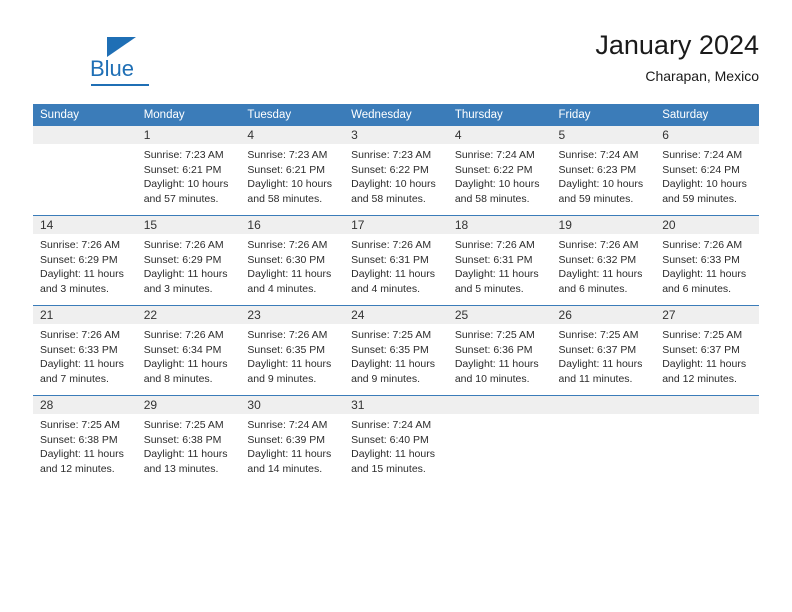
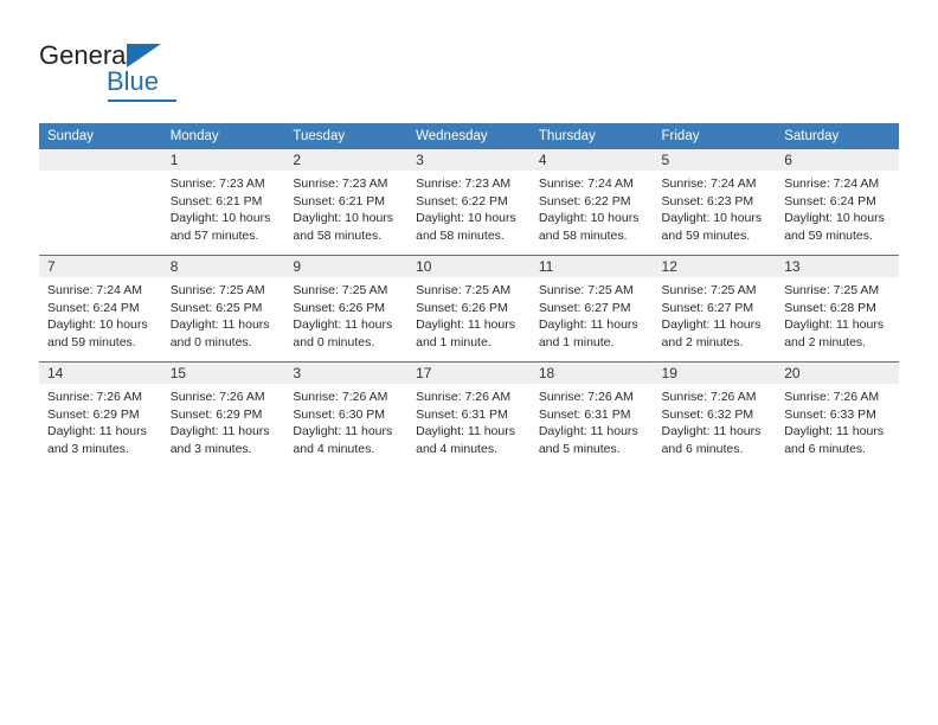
+ General
  Blue
- January 2024
- Charapan, Mexico
  Sunday	Monday	Tuesday	Wednesday	Thursday	Friday	Saturday
- 	1Sunrise: 7:23 AMSunset: 6:21 PMDaylight: 10 hours and 57 minutes.	4Sunrise: 7:23 AMSunset: 6:21 PMDaylight: 10 hours and 58 minutes.	3Sunrise: 7:23 AMSunset: 6:22 PMDaylight: 10 hours and 58 minutes.	4Sunrise: 7:24 AMSunset: 6:22 PMDaylight: 10 hours and 58 minutes.	5Sunrise: 7:24 AMSunset: 6:23 PMDaylight: 10 hours and 59 minutes.	6Sunrise: 7:24 AMSunset: 6:24 PMDaylight: 10 hours and 59 minutes.
+ 	1Sunrise: 7:23 AMSunset: 6:21 PMDaylight: 10 hours and 57 minutes.	2Sunrise: 7:23 AMSunset: 6:21 PMDaylight: 10 hours and 58 minutes.	3Sunrise: 7:23 AMSunset: 6:22 PMDaylight: 10 hours and 58 minutes.	4Sunrise: 7:24 AMSunset: 6:22 PMDaylight: 10 hours and 58 minutes.	5Sunrise: 7:24 AMSunset: 6:23 PMDaylight: 10 hours and 59 minutes.	6Sunrise: 7:24 AMSunset: 6:24 PMDaylight: 10 hours and 59 minutes.
+ 7Sunrise: 7:24 AMSunset: 6:24 PMDaylight: 10 hours and 59 minutes.	8Sunrise: 7:25 AMSunset: 6:25 PMDaylight: 11 hours and 0 minutes.	9Sunrise: 7:25 AMSunset: 6:26 PMDaylight: 11 hours and 0 minutes.	10Sunrise: 7:25 AMSunset: 6:26 PMDaylight: 11 hours and 1 minute.	11Sunrise: 7:25 AMSunset: 6:27 PMDaylight: 11 hours and 1 minute.	12Sunrise: 7:25 AMSunset: 6:27 PMDaylight: 11 hours and 2 minutes.	13Sunrise: 7:25 AMSunset: 6:28 PMDaylight: 11 hours and 2 minutes.
- 14Sunrise: 7:26 AMSunset: 6:29 PMDaylight: 11 hours and 3 minutes.	15Sunrise: 7:26 AMSunset: 6:29 PMDaylight: 11 hours and 3 minutes.	16Sunrise: 7:26 AMSunset: 6:30 PMDaylight: 11 hours and 4 minutes.	17Sunrise: 7:26 AMSunset: 6:31 PMDaylight: 11 hours and 4 minutes.	18Sunrise: 7:26 AMSunset: 6:31 PMDaylight: 11 hours and 5 minutes.	19Sunrise: 7:26 AMSunset: 6:32 PMDaylight: 11 hours and 6 minutes.	20Sunrise: 7:26 AMSunset: 6:33 PMDaylight: 11 hours and 6 minutes.
+ 14Sunrise: 7:26 AMSunset: 6:29 PMDaylight: 11 hours and 3 minutes.	15Sunrise: 7:26 AMSunset: 6:29 PMDaylight: 11 hours and 3 minutes.	3Sunrise: 7:26 AMSunset: 6:30 PMDaylight: 11 hours and 4 minutes.	17Sunrise: 7:26 AMSunset: 6:31 PMDaylight: 11 hours and 4 minutes.	18Sunrise: 7:26 AMSunset: 6:31 PMDaylight: 11 hours and 5 minutes.	19Sunrise: 7:26 AMSunset: 6:32 PMDaylight: 11 hours and 6 minutes.	20Sunrise: 7:26 AMSunset: 6:33 PMDaylight: 11 hours and 6 minutes.
- 21Sunrise: 7:26 AMSunset: 6:33 PMDaylight: 11 hours and 7 minutes.	22Sunrise: 7:26 AMSunset: 6:34 PMDaylight: 11 hours and 8 minutes.	23Sunrise: 7:26 AMSunset: 6:35 PMDaylight: 11 hours and 9 minutes.	24Sunrise: 7:25 AMSunset: 6:35 PMDaylight: 11 hours and 9 minutes.	25Sunrise: 7:25 AMSunset: 6:36 PMDaylight: 11 hours and 10 minutes.	26Sunrise: 7:25 AMSunset: 6:37 PMDaylight: 11 hours and 11 minutes.	27Sunrise: 7:25 AMSunset: 6:37 PMDaylight: 11 hours and 12 minutes.
- 28Sunrise: 7:25 AMSunset: 6:38 PMDaylight: 11 hours and 12 minutes.	29Sunrise: 7:25 AMSunset: 6:38 PMDaylight: 11 hours and 13 minutes.	30Sunrise: 7:24 AMSunset: 6:39 PMDaylight: 11 hours and 14 minutes.	31Sunrise: 7:24 AMSunset: 6:40 PMDaylight: 11 hours and 15 minutes.
